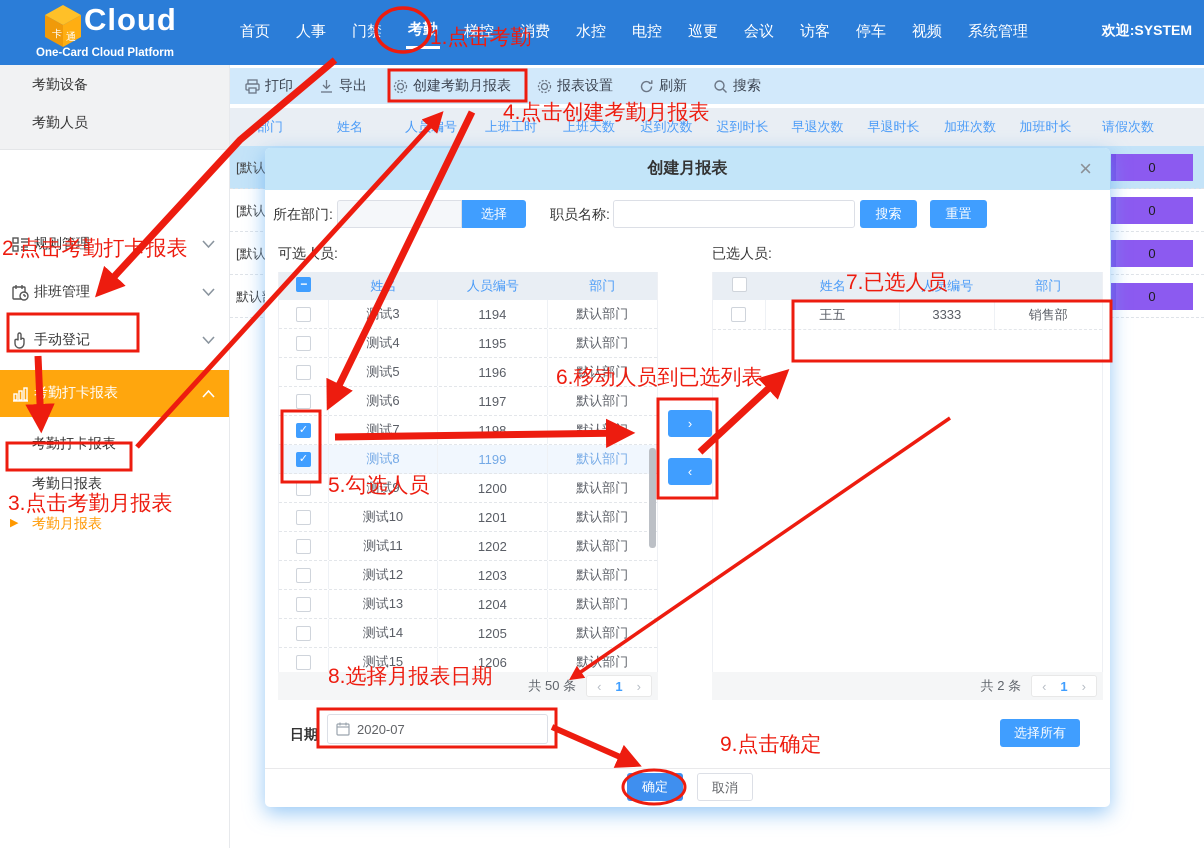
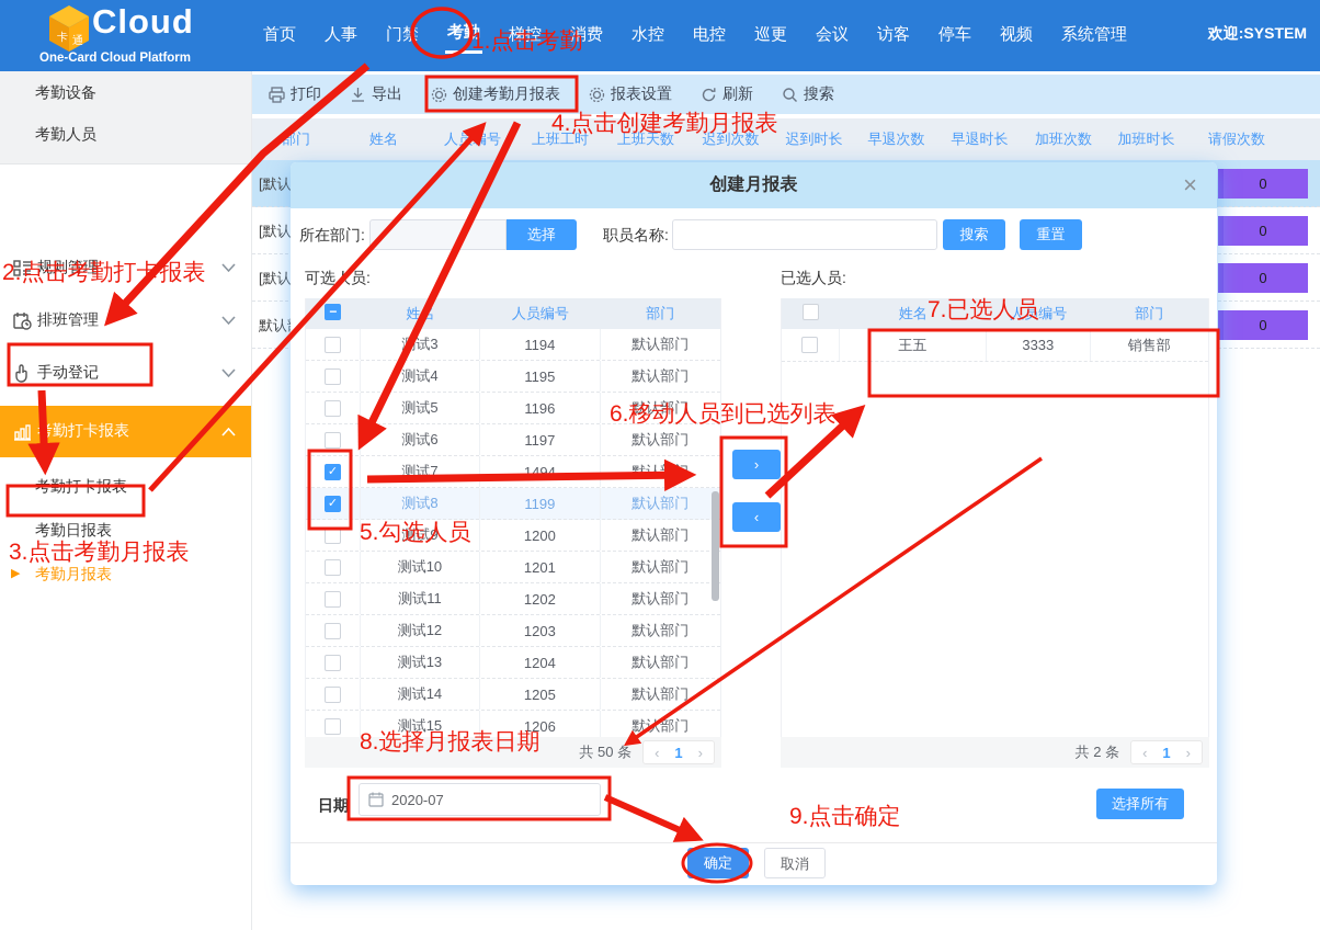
  卡
  通
  Cloud
  One-Card Cloud Platform
  首页
  人事
  梯控
  消费
  水控
  电控
  巡更
  会议
  访客
  停车
  视频
  系统管理
  欢迎:SYSTEM
  考勤设备
  考勤人员
  规则管理
  排班管理
  手动登记
  勤打卡报表
  考勤日报表
  ▶
  考勤月报表
  打印
  导出
  创建考勤月报表
  报表设置
  刷新
  搜索
  部门
  姓名
  人员编号
  上班工时
  上班天数
  迟到次数
  迟到时长
  早退次数
  早退时长
  加班次数
  加班时长
  请假次数
  0
  0
  0
  0
  创建月报表
  ×
  所在部门:
  选择
  职员名称:
  搜索
  重置
  可选员:
  已选人员:
  人员编号
  部门
  1194
  默认部门
  测试4
  1195
  默认部门
  测试5
  1196
  默认部门
  测试6
  1197
  默认部门
  测试7
- 1198
+ 1494
  默认部门
  测试8
  1199
  默认部门
  测试9
  1200
  默认部门
  测试10
  1201
  默认部门
  测试11
  1202
  默认部门
  测试12
  1203
  默认部门
  测试13
  1204
  默认部门
  测试14
  1205
  默认部门
  测试15
  1206
  默部门
  共 50 条
  ‹
  1
  ›
  ›
  ‹
  姓名
  人员编号
  部门
  王五
  3333
  销售部
  共 2 条
  ‹
  1
  ›
  选择所有
  日期
  2020-07
  确定
  取消
  1.点击考勤
  2.点击考勤打卡报表
  3.点击考勤月报表
  4.点击创建考勤月报表
  5.勾选人员
  6.移动人员到已选列表
  7.已选人员
  8.选择月报表日期
  9.点击确定
